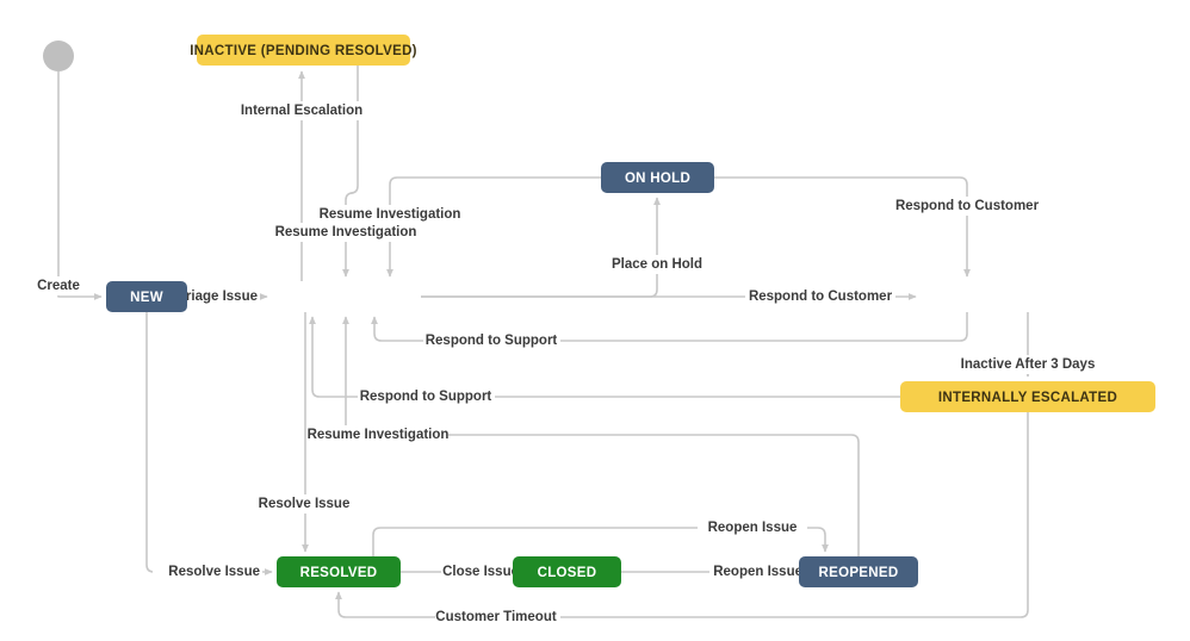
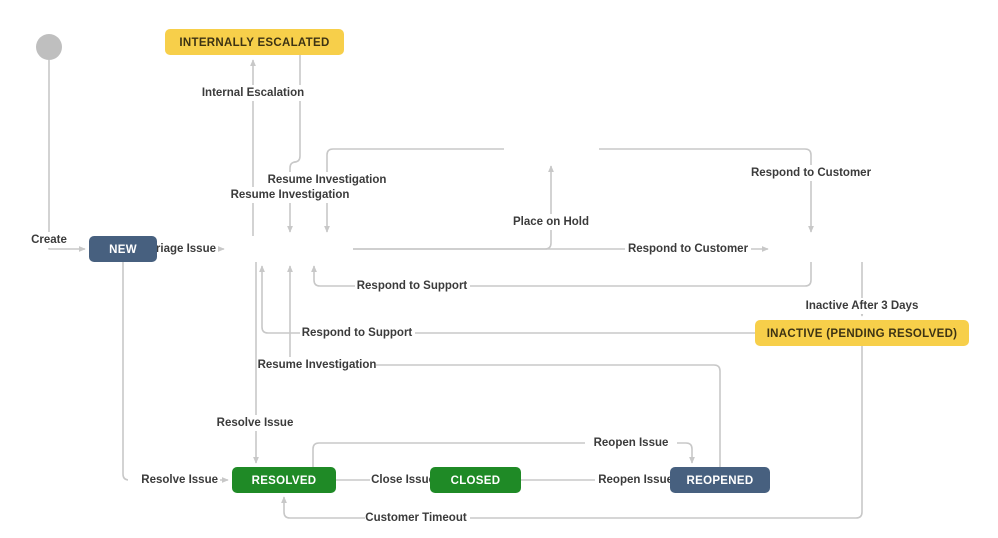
  Create
  riage Issue
  Internal Escalation
  Resume Investigation
  Resume Investigation
  Place on Hold
  Respond to Customer
  Respond to Customer
  Respond to Support
  Inactive After 3 Days
  Respond to Support
  Resume Investigation
  Resolve Issue
  Resolve Issue
  Close Issu
  Reopen Issue
  Reopen Issue
  Customer Timeout
- INACTIVE (PENDING RESOLVED)
+ INTERNALLY ESCALATED
- ON HOLD
  NEW
- INTERNALLY ESCALATED
+ INACTIVE (PENDING RESOLVED)
  RESOLVED
  CLOSED
  REOPENED
